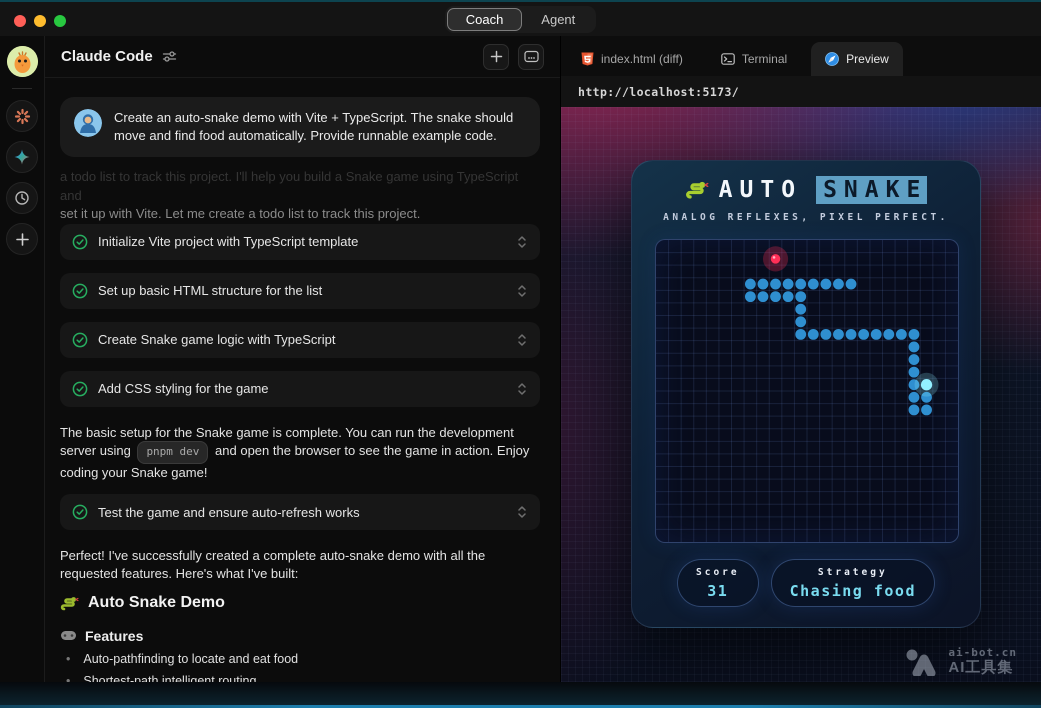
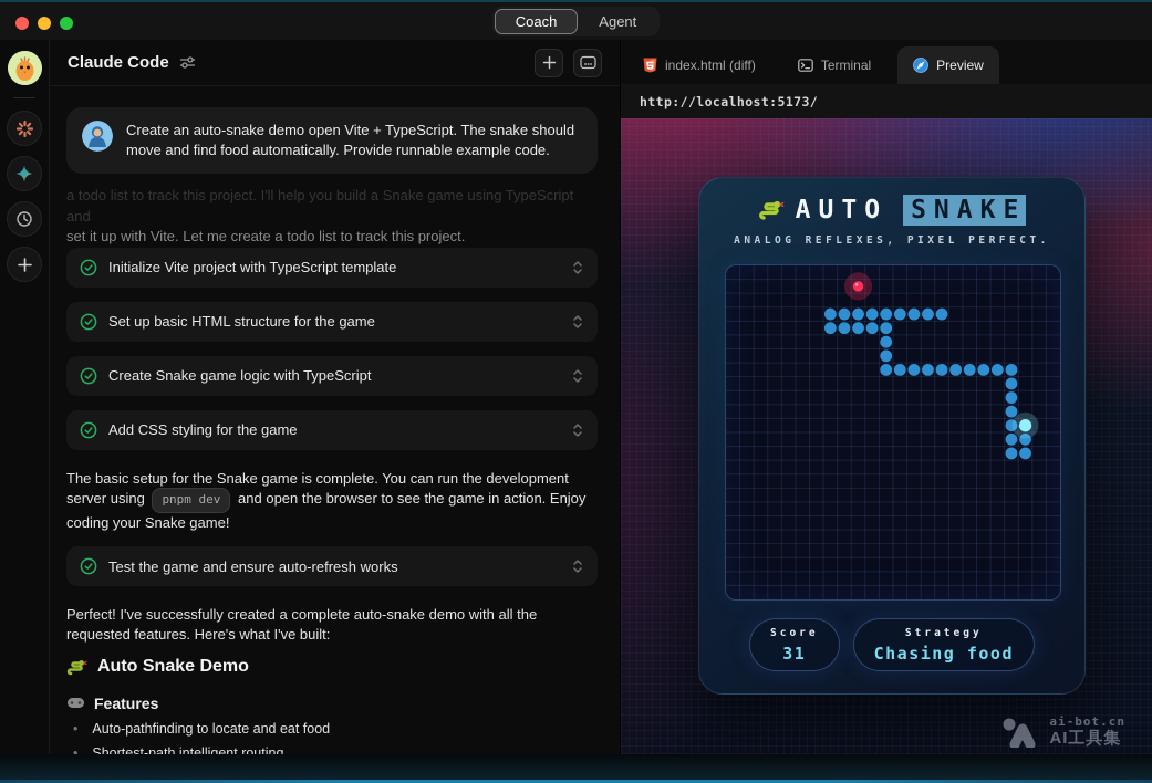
  Coach
  Agent
  Claude Code
- Create an auto-snake demo with Vite + TypeScript. The snake should move and find food automatically. Provide runnable example code.
+ Create an auto-snake demo open Vite + TypeScript. The snake should move and find food automatically. Provide runnable example code.
  a todo list to track this project. I'll help you build a Snake game using TypeScript and
  set it up with Vite. Let me create a todo list to track this project.
  Initialize Vite project with TypeScript template
- Set up basic HTML structure for the list
+ Set up basic HTML structure for the game
  Create Snake game logic with TypeScript
  Add CSS styling for the game
  The basic setup for the Snake game is complete. You can run the development server using pnpm dev and open the browser to see the game in action. Enjoy coding your Snake game!
  Test the game and ensure auto-refresh works
  Perfect! I've successfully created a complete auto-snake demo with all the requested features. Here's what I've built:
  Auto Snake Demo
  Features
  •
  Auto-pathfinding to locate and eat food
  •
  Shortest-path intelligent routing
  index.html (diff)
  Terminal
  Preview
  http://localhost:5173/
  AUTO
  SNAKE
  ANALOG REFLEXES, PIXEL PERFECT.
  Score
  31
  Strategy
  Chasing food
  ai-bot.cn
  AI工具集
